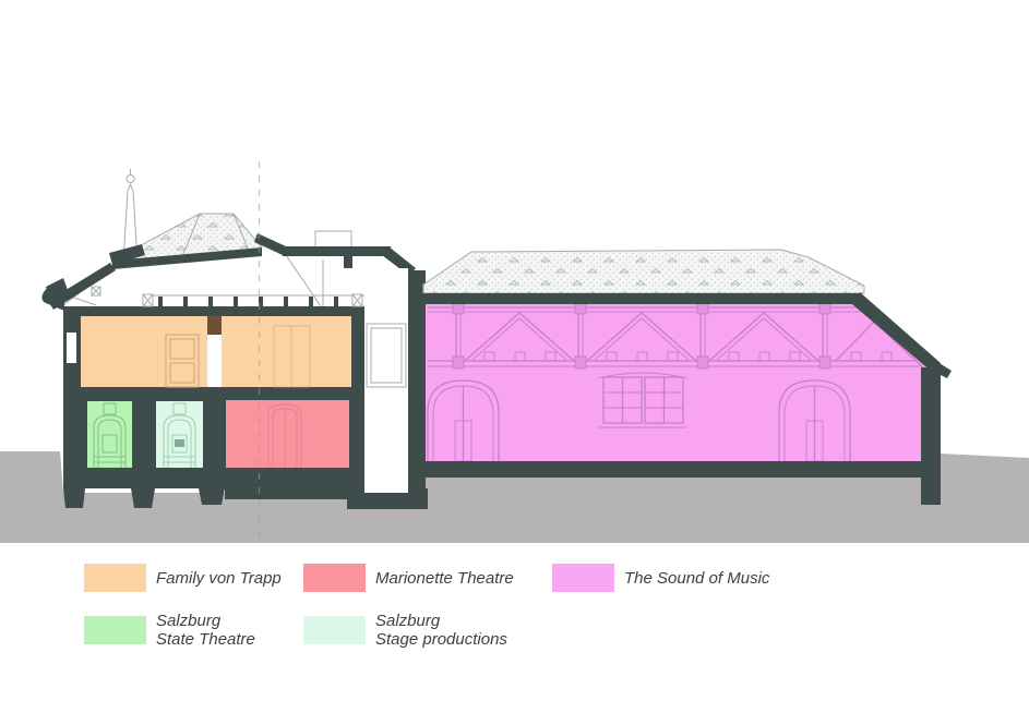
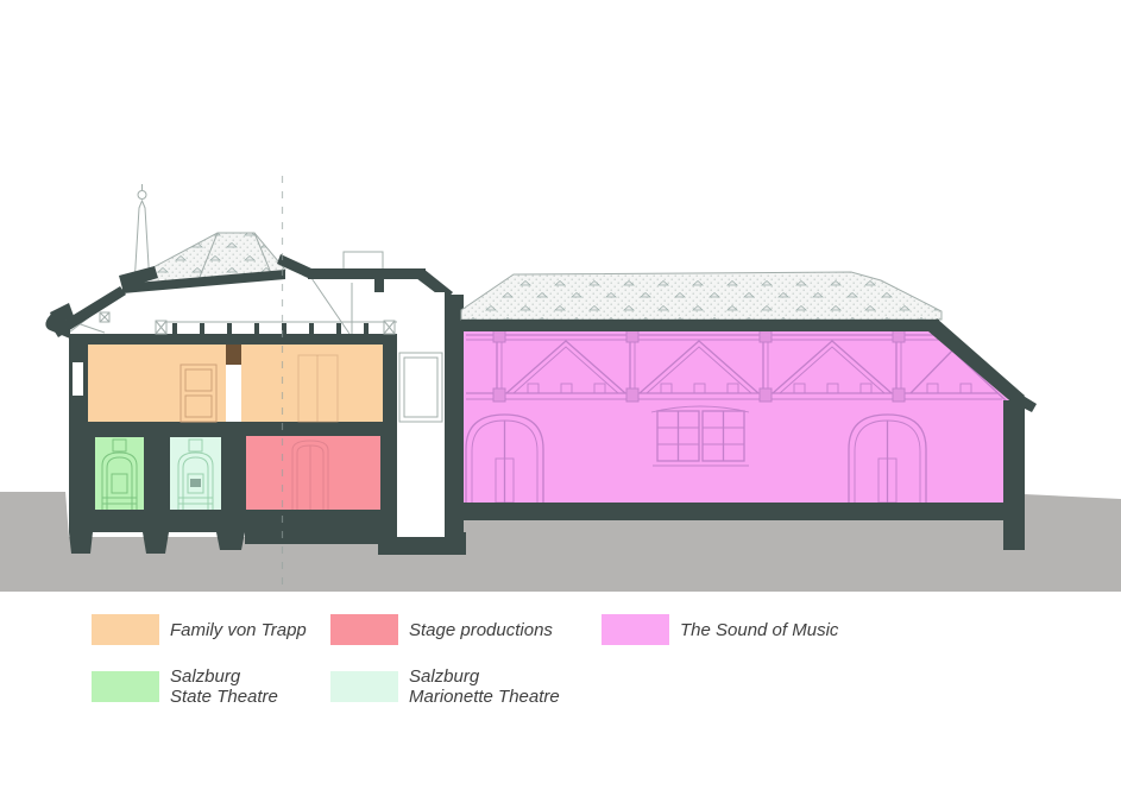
  Family von Trapp
- Marionette Theatre
+ Stage productions
  The Sound of Music
  Salzburg
  State Theatre
  Salzburg
- Stage productions
+ Marionette Theatre
